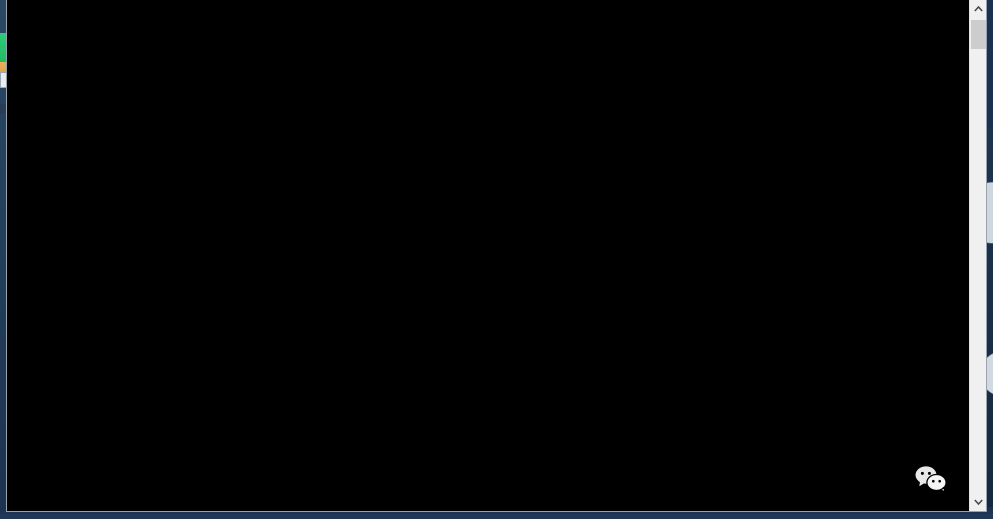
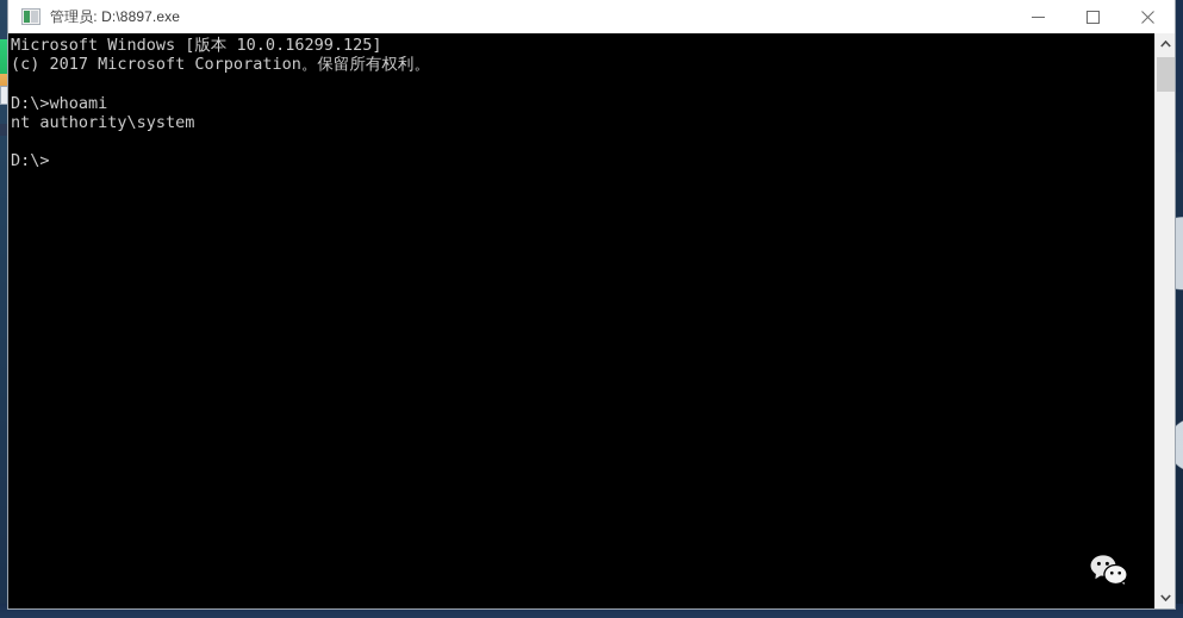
+ 管理员: D:\8897.exe
+ Microsoft Windows [版本 10.0.16299.125]
+ (c) 2017 Microsoft Corporation。保留所有权利。
+ D:\>whoami
+ nt authority\system
+ D:\>
